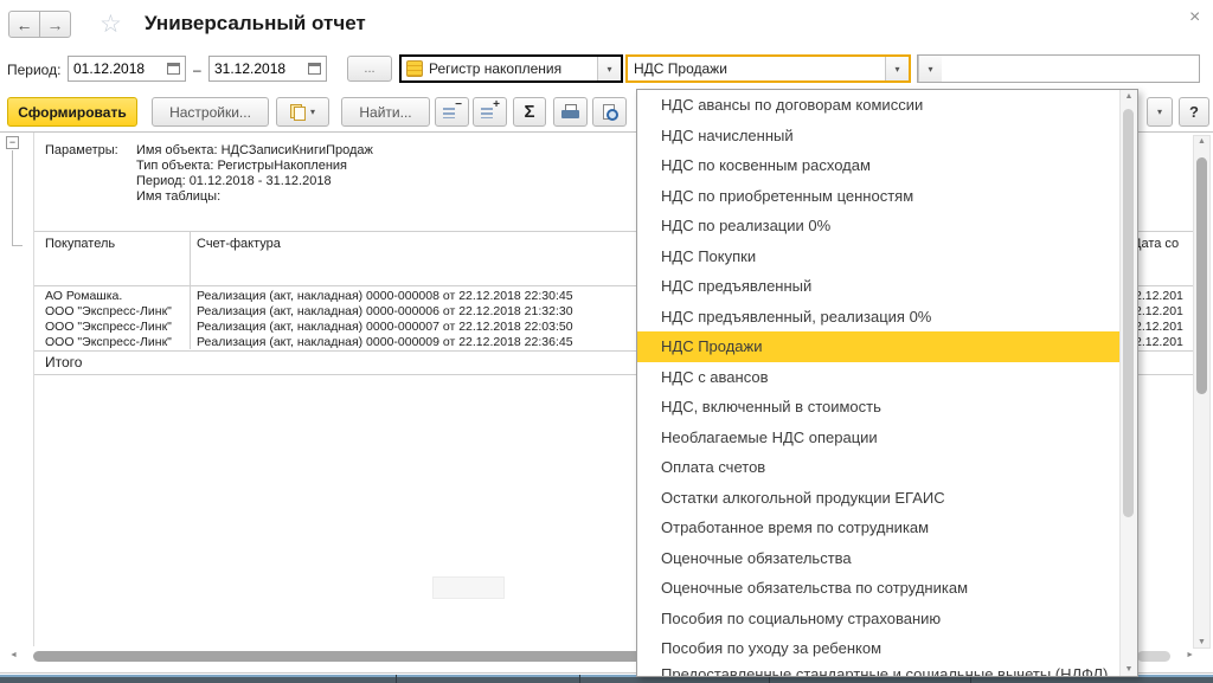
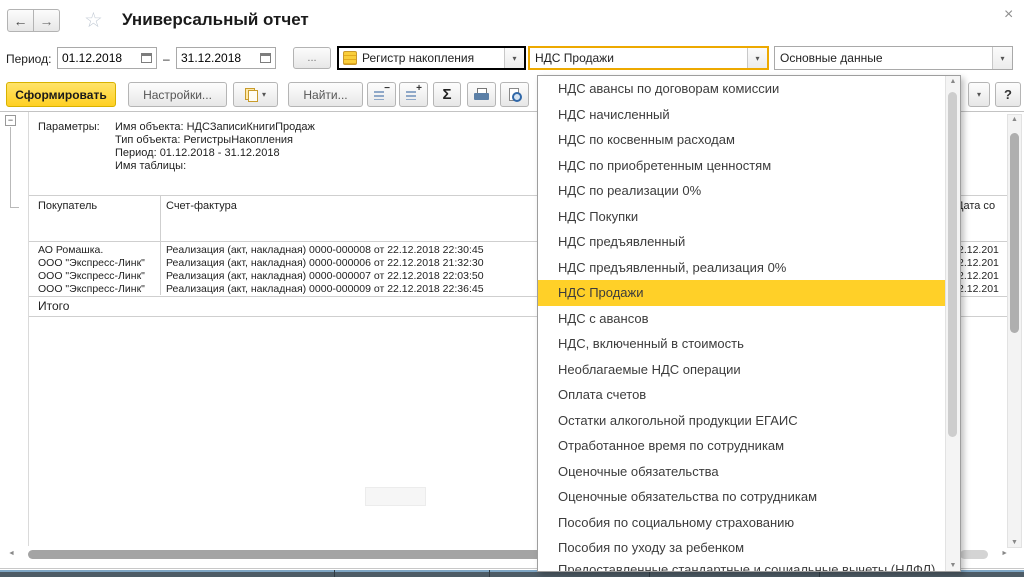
  ←
  →
  ☆
  Универсальный отчет
  ×
  Период:
  01.12.2018
  –
  31.12.2018
  ...
  Регистр накопления
  ▾
  НДС Продажи
  ▾
+ Основные данные
  ▾
  Сформировать
  Настройки...
  ▾
  Найти...
  Σ
  ▾
  ?
  −
  Параметры:
  Имя объекта: НДСЗаписиКнигиПродаж
  Тип объекта: РегистрыНакопления
  Период: 01.12.2018 - 31.12.2018
  Имя таблицы:
  Покупатель
  Счет-фактура
  ата со
  АО Ромашка.
  Реализация (акт, накладная) 0000-000008 от 22.12.2018 22:30:45
  .12.201
  ООО "Экспресс-Линк"
  Реализация (акт, накладная) 0000-000006 от 22.12.2018 21:32:30
  .12.201
  ООО "Экспресс-Линк"
  Реализация (акт, накладная) 0000-000007 от 22.12.2018 22:03:50
  .12.201
  ООО "Экспресс-Линк"
  Реализация (акт, накладная) 0000-000009 от 22.12.2018 22:36:45
  .12.201
  Итого
  НДС авансы по договорам комиссии
  НДС начисленный
  НДС по косвенным расходам
  НДС по приобретенным ценностям
  НДС по реализации 0%
  НДС Покупки
  НДС предъявленный
  НДС предъявленный, реализация 0%
  НДС Продажи
  НДС с авансов
  НДС, включенный в стоимость
  Необлагаемые НДС операции
  Оплата счетов
  Остатки алкогольной продукции ЕГАИС
  Отработанное время по сотрудникам
  Оценочные обязательства
  Оценочные обязательства по сотрудникам
  Пособия по социальному страхованию
  Пособия по уходу за ребенком
  Предоставленные стандартные и социальные вычеты (НДФЛ)
